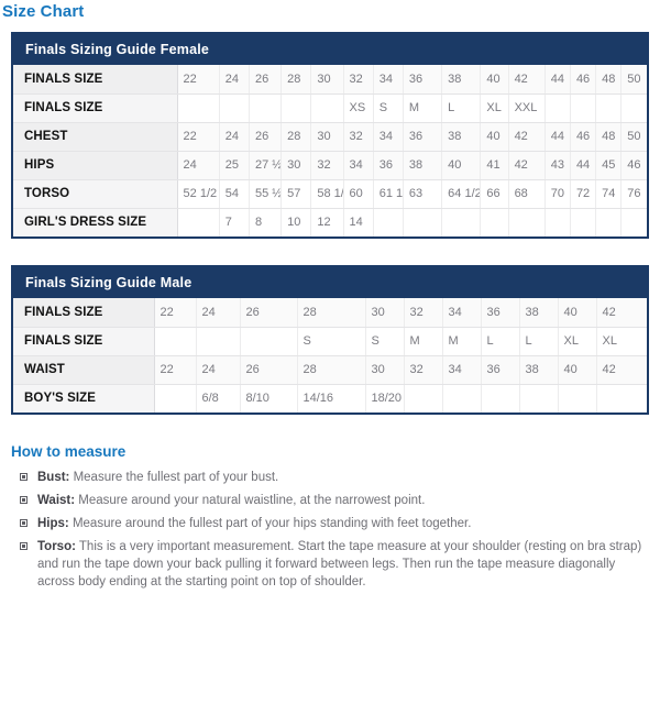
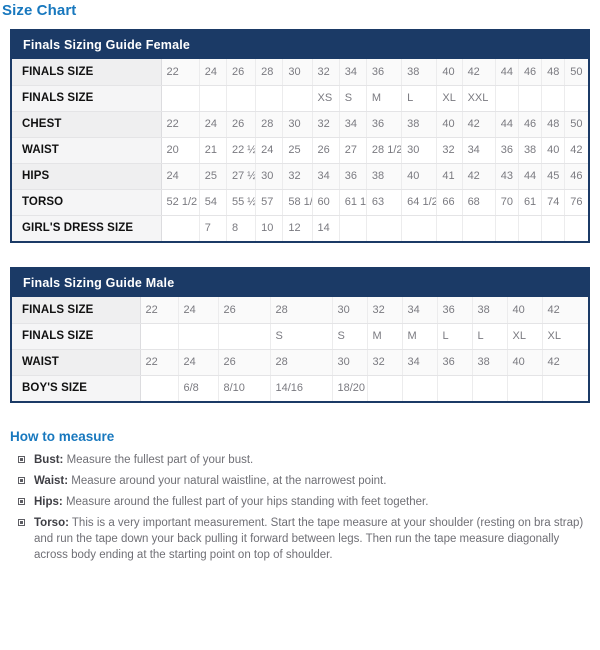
  Size Chart
  Finals Sizing Guide Female
  FINALS SIZE	22	24	26	28	30	32	34	36	38	40	42	44	46	48	50
  FINALS SIZE						XS	S	M	L	XL	XXL
  CHEST	22	24	26	28	30	32	34	36	38	40	42	44	46	48	50
+ WAIST	20	21	22 ½	24	25	26	27	28 1/2	30	32	34	36	38	40	42
  HIPS	24	25	27 ½	30	32	34	36	38	40	41	42	43	44	45	46
- TORSO	52 1/2	54	55 ½	57	58 1/	60	61 1	63	64 1/2	66	68	70	72	74	76
+ TORSO	52 1/2	54	55 ½	57	58 1/	60	61 1	63	64 1/2	66	68	70	61	74	76
  GIRL'S DRESS SIZE		7	8	10	12	14
  Finals Sizing Guide Male
  FINALS SIZE	22	24	26	28	30	32	34	36	38	40	42
  FINALS SIZE				S	S	M	M	L	L	XL	XL
  WAIST	22	24	26	28	30	32	34	36	38	40	42
  BOY'S SIZE		6/8	8/10	14/16	18/20
  How to measure
  Bust: Measure the fullest part of your bust.
  Waist: Measure around your natural waistline, at the narrowest point.
  Hips: Measure around the fullest part of your hips standing with feet together.
  Torso: This is a very important measurement. Start the tape measure at your shoulder (resting on bra strap) and run the tape down your back pulling it forward between legs. Then run the tape measure diagonally across body ending at the starting point on top of shoulder.
